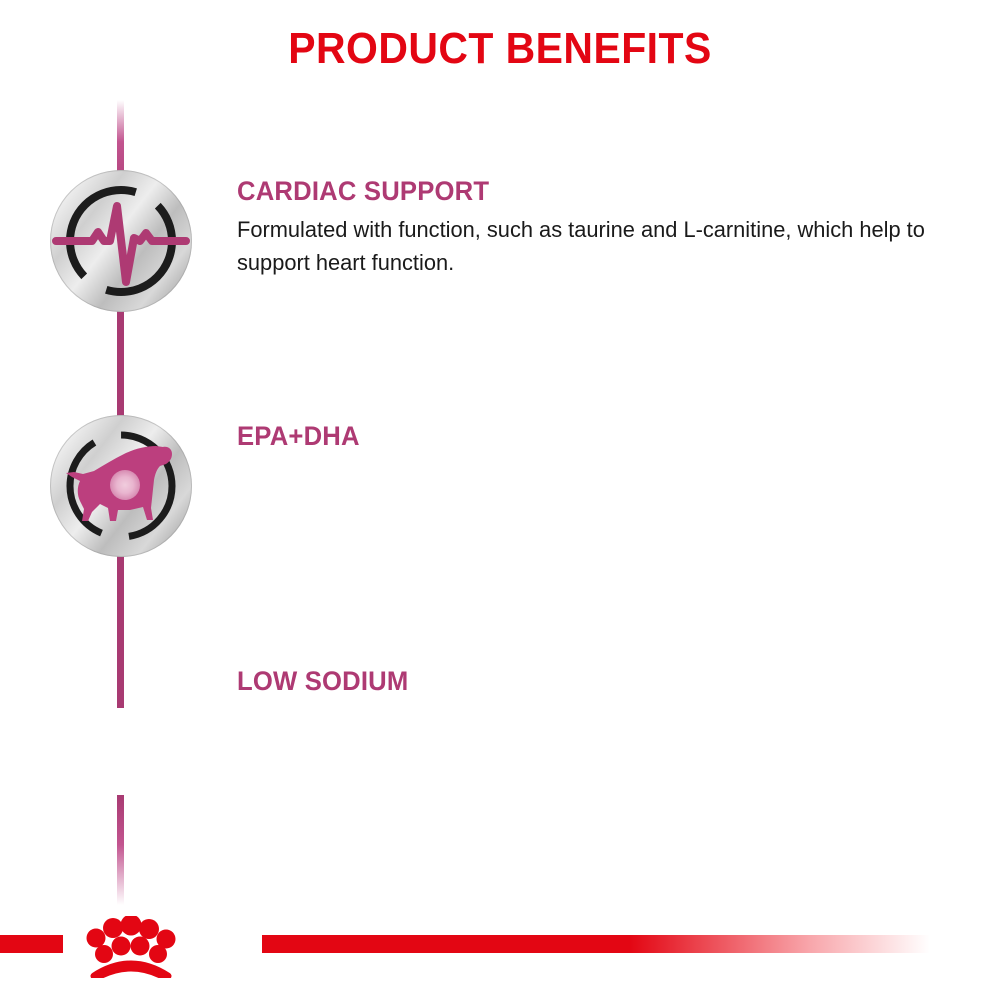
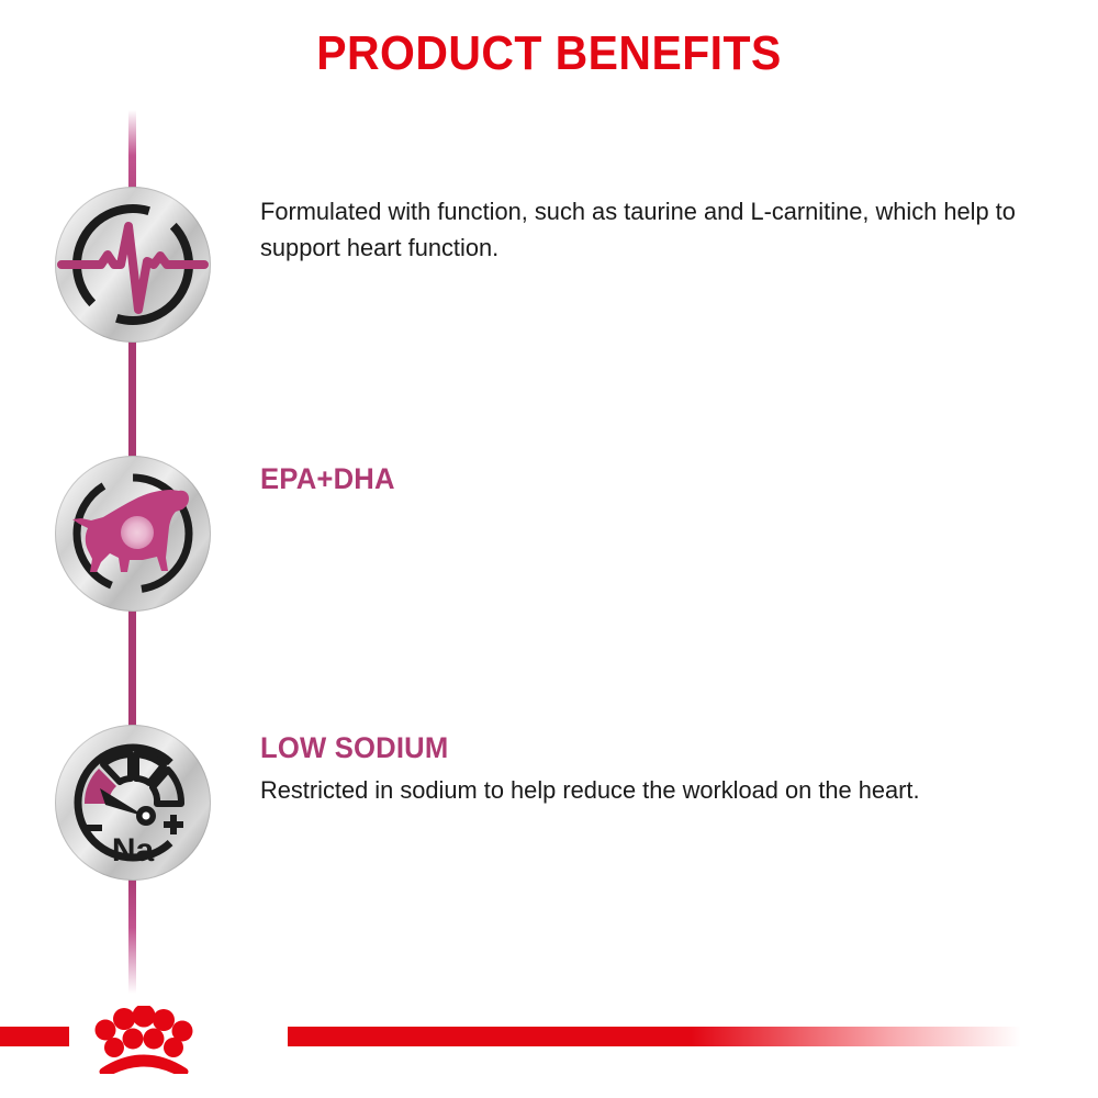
  PRODUCT BENEFITS
- CARDIAC SUPPORT
  Formulated with function, such as taurine and L-carnitine, which help to support heart function.
  EPA+DHA
+ Na
  LOW SODIUM
+ Restricted in sodium to help reduce the workload on the heart.
